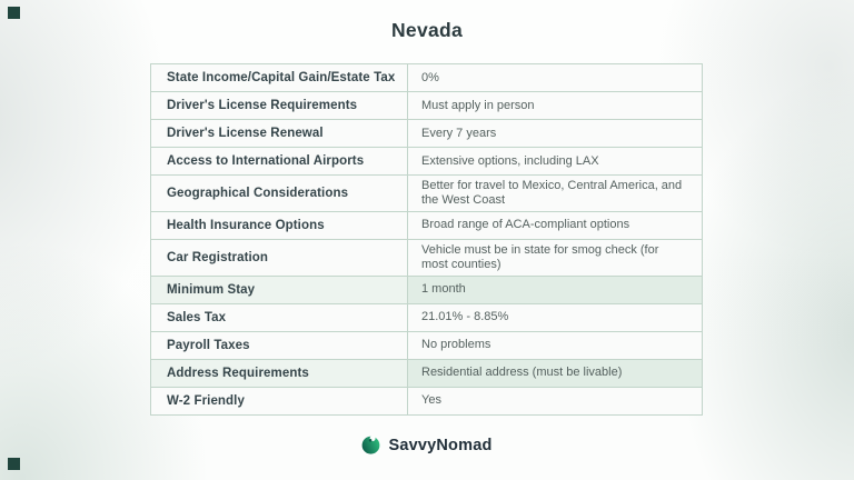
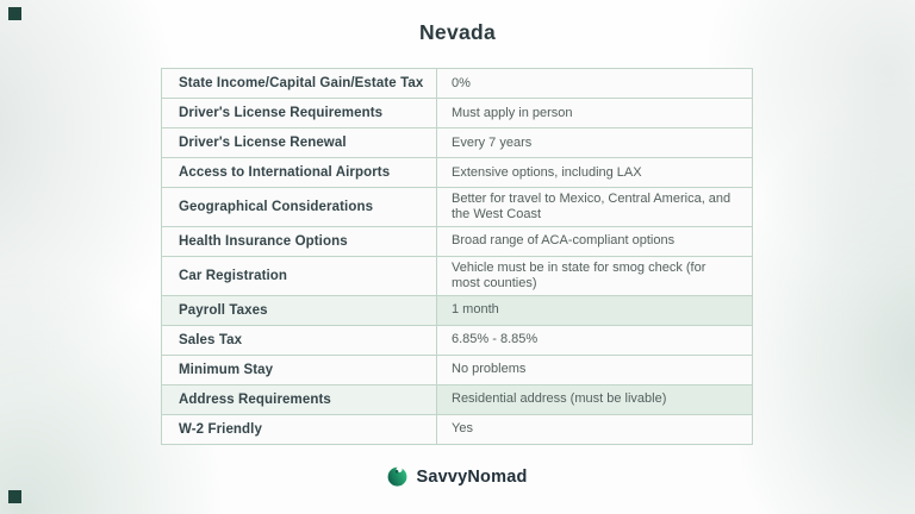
  Nevada
  State Income/Capital Gain/Estate Tax
  0%
  Driver's License Requirements
  Must apply in person
  Driver's License Renewal
  Every 7 years
  Access to International Airports
  Extensive options, including LAX
  Geographical Considerations
  Better for travel to Mexico, Central America, and the West Coast
  Health Insurance Options
  Broad range of ACA-compliant options
  Car Registration
  Vehicle must be in state for smog check (for most counties)
- Minimum Stay
+ Payroll Taxes
  1 month
  Sales Tax
- 21.01% - 8.85%
+ 6.85% - 8.85%
- Payroll Taxes
+ Minimum Stay
  No problems
  Address Requirements
  Residential address (must be livable)
  W-2 Friendly
  Yes
  SavvyNomad
